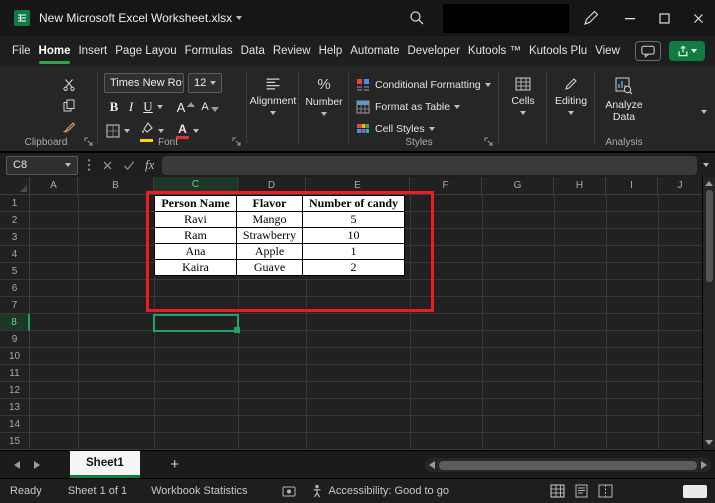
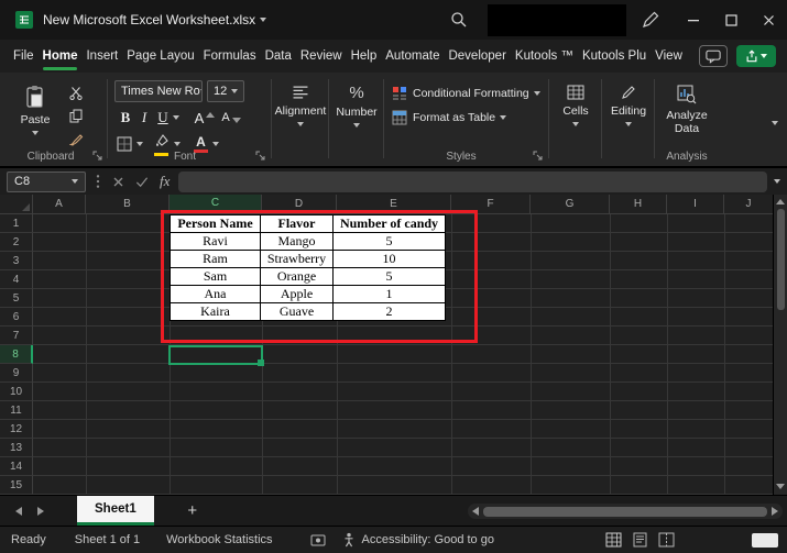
  New Microsoft Excel Worksheet.xlsx
  File
  Home
  Insert
  Page Layou
  Formulas
  Data
  Review
  Help
  Automate
  Developer
  Kutools ™
  Kutools Plu
  View
+ Paste
  Clipboard
  Times New Ro
  12
  B
  I
  U
  A
  A
  A
  Font
  Alignment
  %
  Number
  Conditional Formatting
  Format as Table
- Cell Styles
  Styles
  Cells
  Editing
  Analyze Data
  Analysis
  C8
  fx
  A
  B
  C
  D
  E
  F
  G
  H
  I
  J
  1
  2
  3
  4
  5
  6
  7
  8
  9
  10
  11
  12
  13
  14
  15
  Person Name	Flavor	Number of candy
  Ravi	Mango	5
  Ram	Strawberry	10
+ Sam	Orange	5
  Ana	Apple	1
  Kaira	Guave	2
  Sheet1
  +
  Ready
  Sheet 1 of 1
  Workbook Statistics
  Accessibility: Good to go
